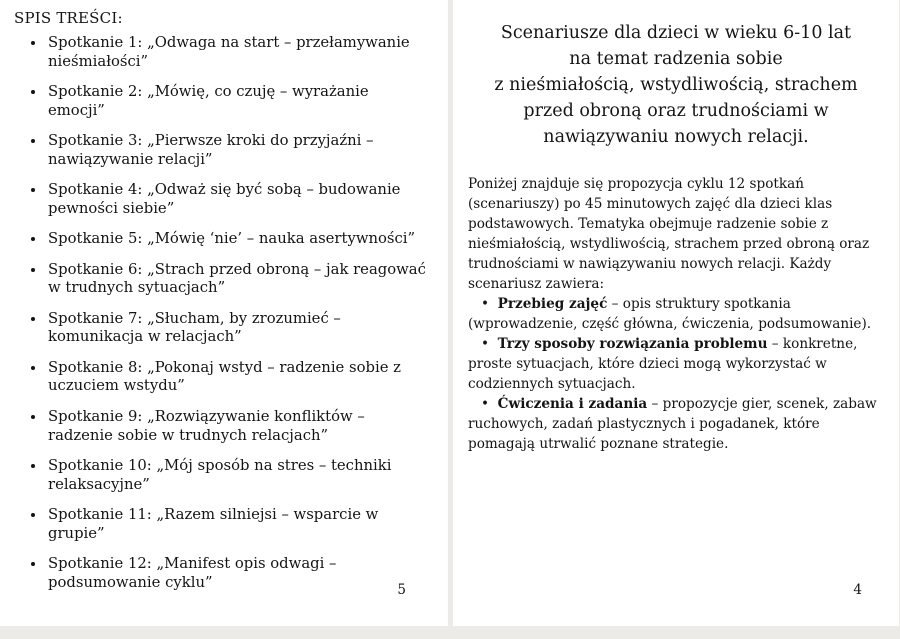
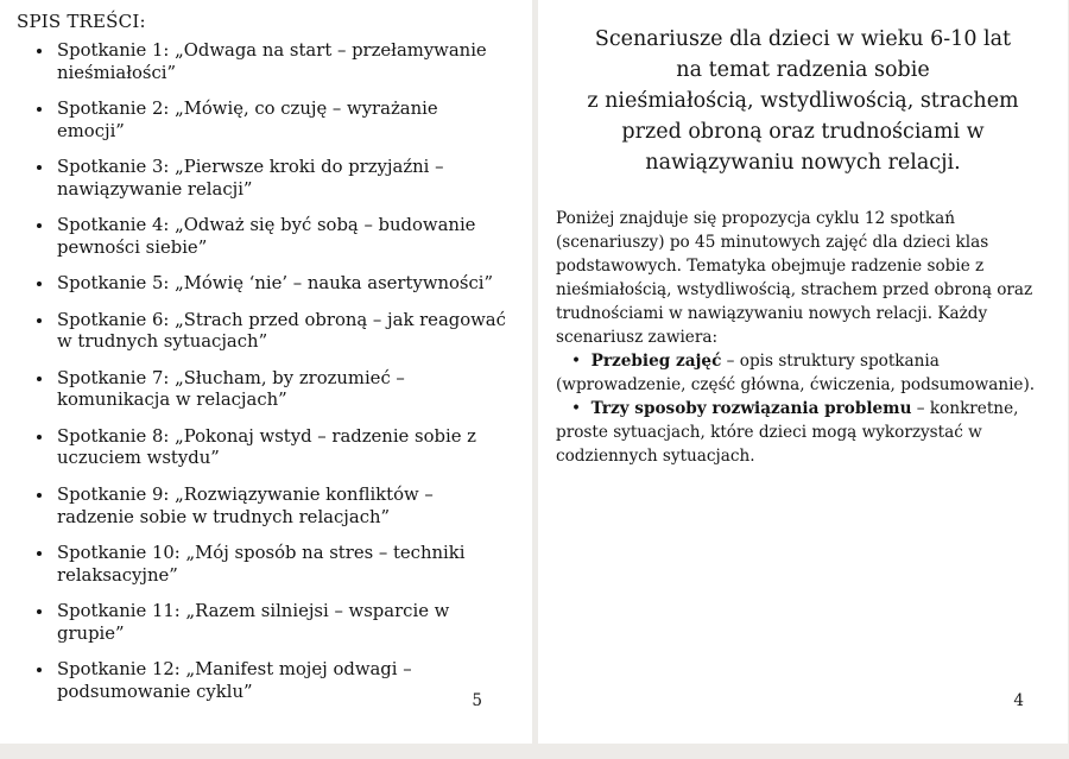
  SPIS TREŚCI:
  Spotkanie 1: „Odwaga na start – przełamywanie nieśmiałości”
  Spotkanie 2: „Mówię, co czuję – wyrażanie emocji”
  Spotkanie 3: „Pierwsze kroki do przyjaźni – nawiązywanie relacji”
  Spotkanie 4: „Odważ się być sobą – budowanie pewności siebie”
  Spotkanie 5: „Mówię ‘nie’ – nauka asertywności”
  Spotkanie 6: „Strach przed obroną – jak reagować w trudnych sytuacjach”
  Spotkanie 7: „Słucham, by zrozumieć – komunikacja w relacjach”
  Spotkanie 8: „Pokonaj wstyd – radzenie sobie z uczuciem wstydu”
  Spotkanie 9: „Rozwiązywanie konfliktów – radzenie sobie w trudnych relacjach”
  Spotkanie 10: „Mój sposób na stres – techniki relaksacyjne”
  Spotkanie 11: „Razem silniejsi – wsparcie w grupie”
- Spotkanie 12: „Manifest opis odwagi – podsumowanie cyklu”
+ Spotkanie 12: „Manifest mojej odwagi – podsumowanie cyklu”
  5
  Scenariusze dla dzieci w wieku 6-10 lat
  na temat radzenia sobie
  z nieśmiałością, wstydliwością, strachem
  przed obroną oraz trudnościami w
  nawiązywaniu nowych relacji.
  Poniżej znajduje się propozycja cyklu 12 spotkań (scenariuszy) po 45 minutowych zajęć dla dzieci klas podstawowych. Tematyka obejmuje radzenie sobie z nieśmiałością, wstydliwością, strachem przed obroną oraz trudnościami w nawiązywaniu nowych relacji. Każdy scenariusz zawiera:
  • Przebieg zajęć – opis struktury spotkania (wprowadzenie, część główna, ćwiczenia, podsumowanie).
  • Trzy sposoby rozwiązania problemu – konkretne, proste sytuacjach, które dzieci mogą wykorzystać w codziennych sytuacjach.
- • Ćwiczenia i zadania – propozycje gier, scenek, zabaw ruchowych, zadań plastycznych i pogadanek, które pomagają utrwalić poznane strategie.
  4
